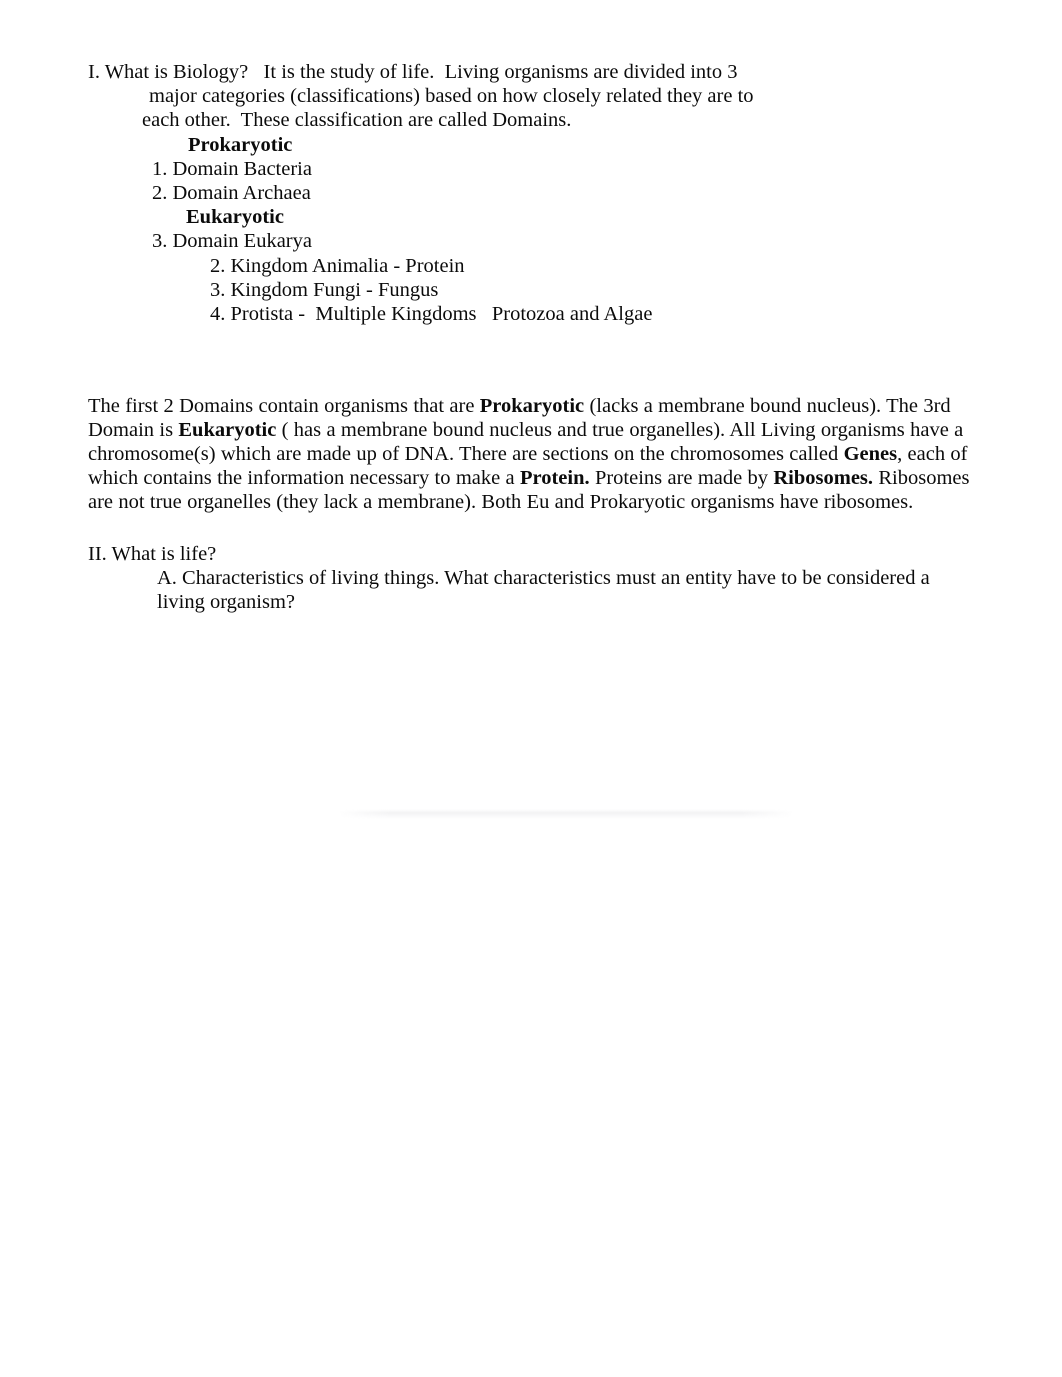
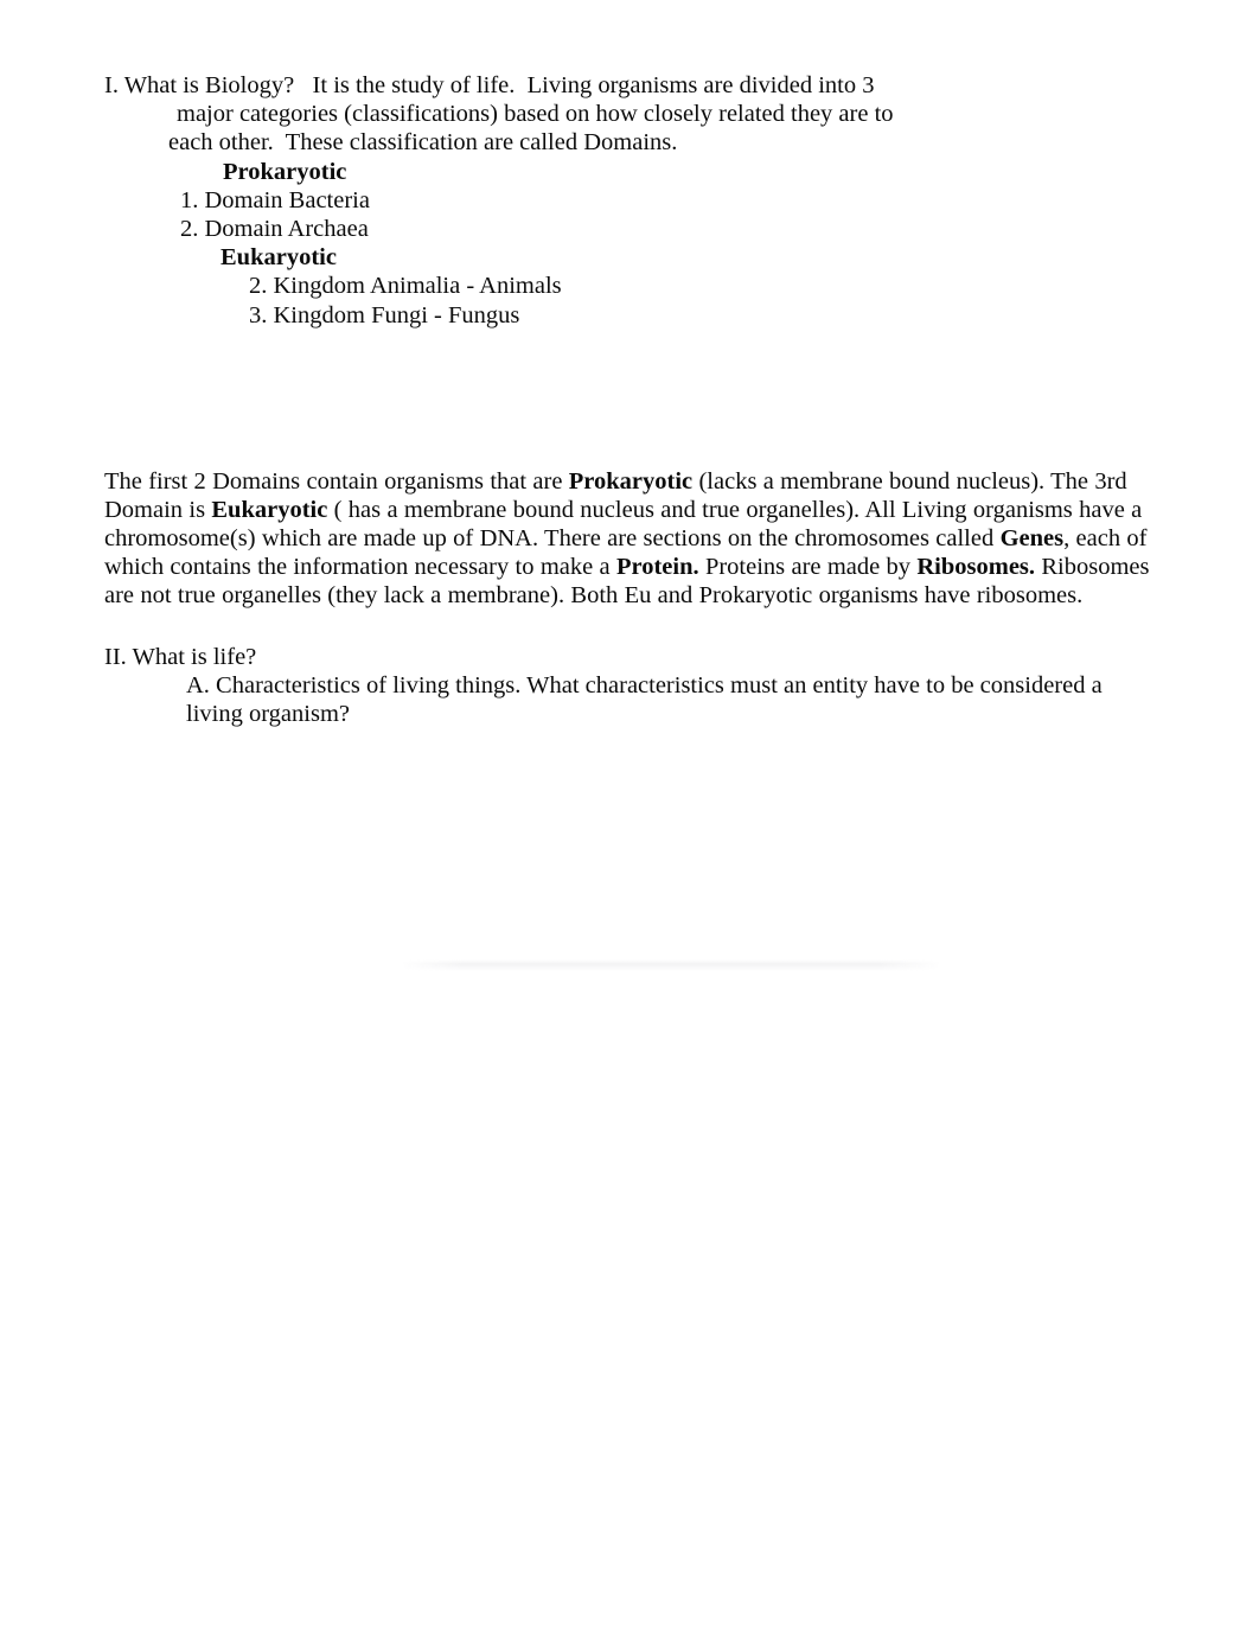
  I. What is Biology? It is the study of life. Living organisms are divided into 3
  major categories (classifications) based on how closely related they are to
  each other. These classification are called Domains.
  Prokaryotic
  1. Domain Bacteria
  2. Domain Archaea
  Eukaryotic
- 3. Domain Eukarya
- 2. Kingdom Animalia - Protein
+ 2. Kingdom Animalia - Animals
  3. Kingdom Fungi - Fungus
- 4. Protista - Multiple Kingdoms Protozoa and Algae
  The first 2 Domains contain organisms that are Prokaryotic (lacks a membrane bound nucleus). The 3rd Domain is Eukaryotic ( has a membrane bound nucleus and true organelles). All Living organisms have a chromosome(s) which are made up of DNA. There are sections on the chromosomes called Genes, each of which contains the information necessary to make a Protein. Proteins are made by Ribosomes. Ribosomes are not true organelles (they lack a membrane). Both Eu and Prokaryotic organisms have ribosomes.
  II. What is life?
  A. Characteristics of living things. What characteristics must an entity have to be considered a living organism?
